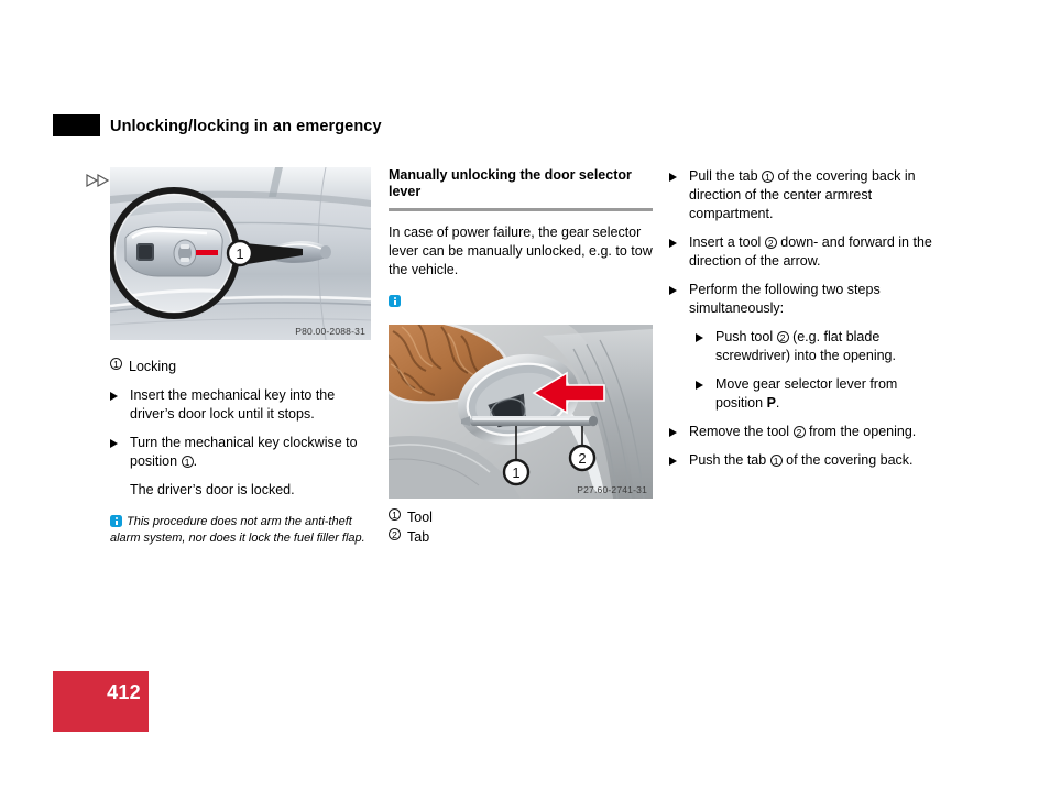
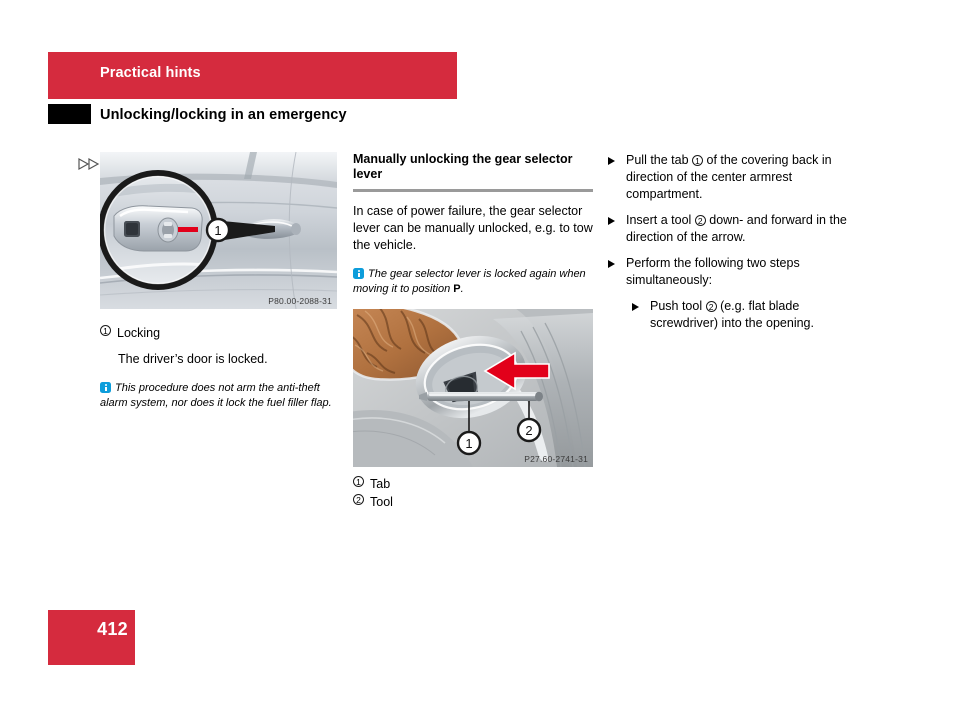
+ Practical hints
  Unlocking/locking in an emergency
  1
  P80.00-2088-31
  1
  Locking
- Insert the mechanical key into the driver’s door lock until it stops.
- Turn the mechanical key clockwise to position 1 .
  The driver’s door is locked.
  This procedure does not arm the anti-theft alarm system, nor does it lock the fuel filler flap.
- Manually unlocking the door selector lever
+ Manually unlocking the gear selector lever
  In case of power failure, the gear selector lever can be manually unlocked, e.g. to tow the vehicle.
+ The gear selector lever is locked again when moving it to position P.
  1
  2
  P27.60-2741-31
  1
- Tool
+ Tab
  2
- Tab
+ Tool
  Pull the tab 1 of the covering back in direction of the center armrest compartment.
  Insert a tool 2 down- and forward in the direction of the arrow.
  Perform the following two steps simultaneously:
  Push tool 2 (e.g. flat blade screwdriver) into the opening.
- Move gear selector lever from position P.
- Remove the tool 2 from the opening.
- Push the tab 1 of the covering back.
  412
